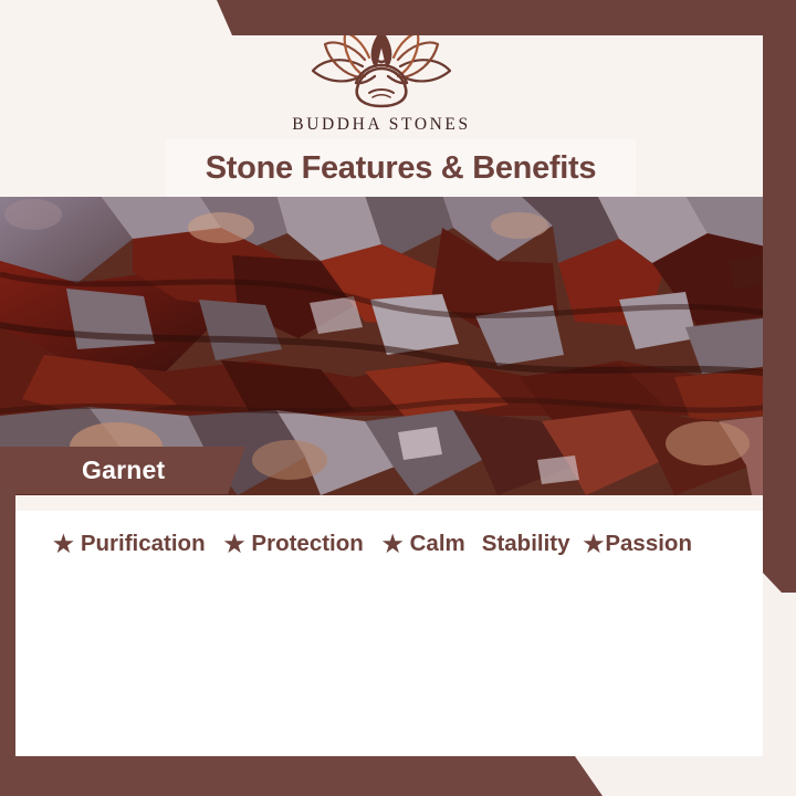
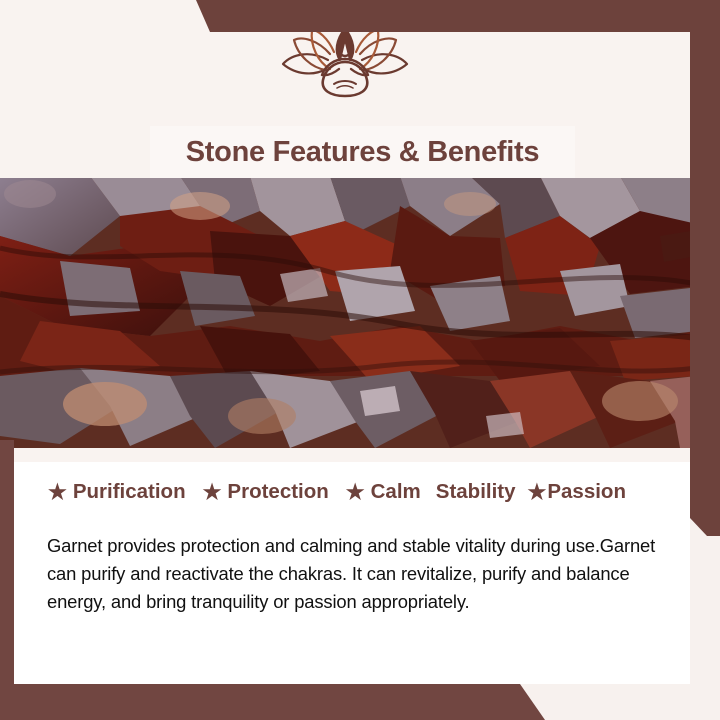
- BUDDHA STONES
  Stone Features & Benefits
- Garnet
  ★
  Purification
  ★
  Protection
  ★
  Calm
  Stability
  ★
  Passion
+ Garnet provides protection and calming and stable vitality during use.Garnet can purify and reactivate the chakras. It can revitalize, purify and balance energy, and bring tranquility or passion appropriately.
